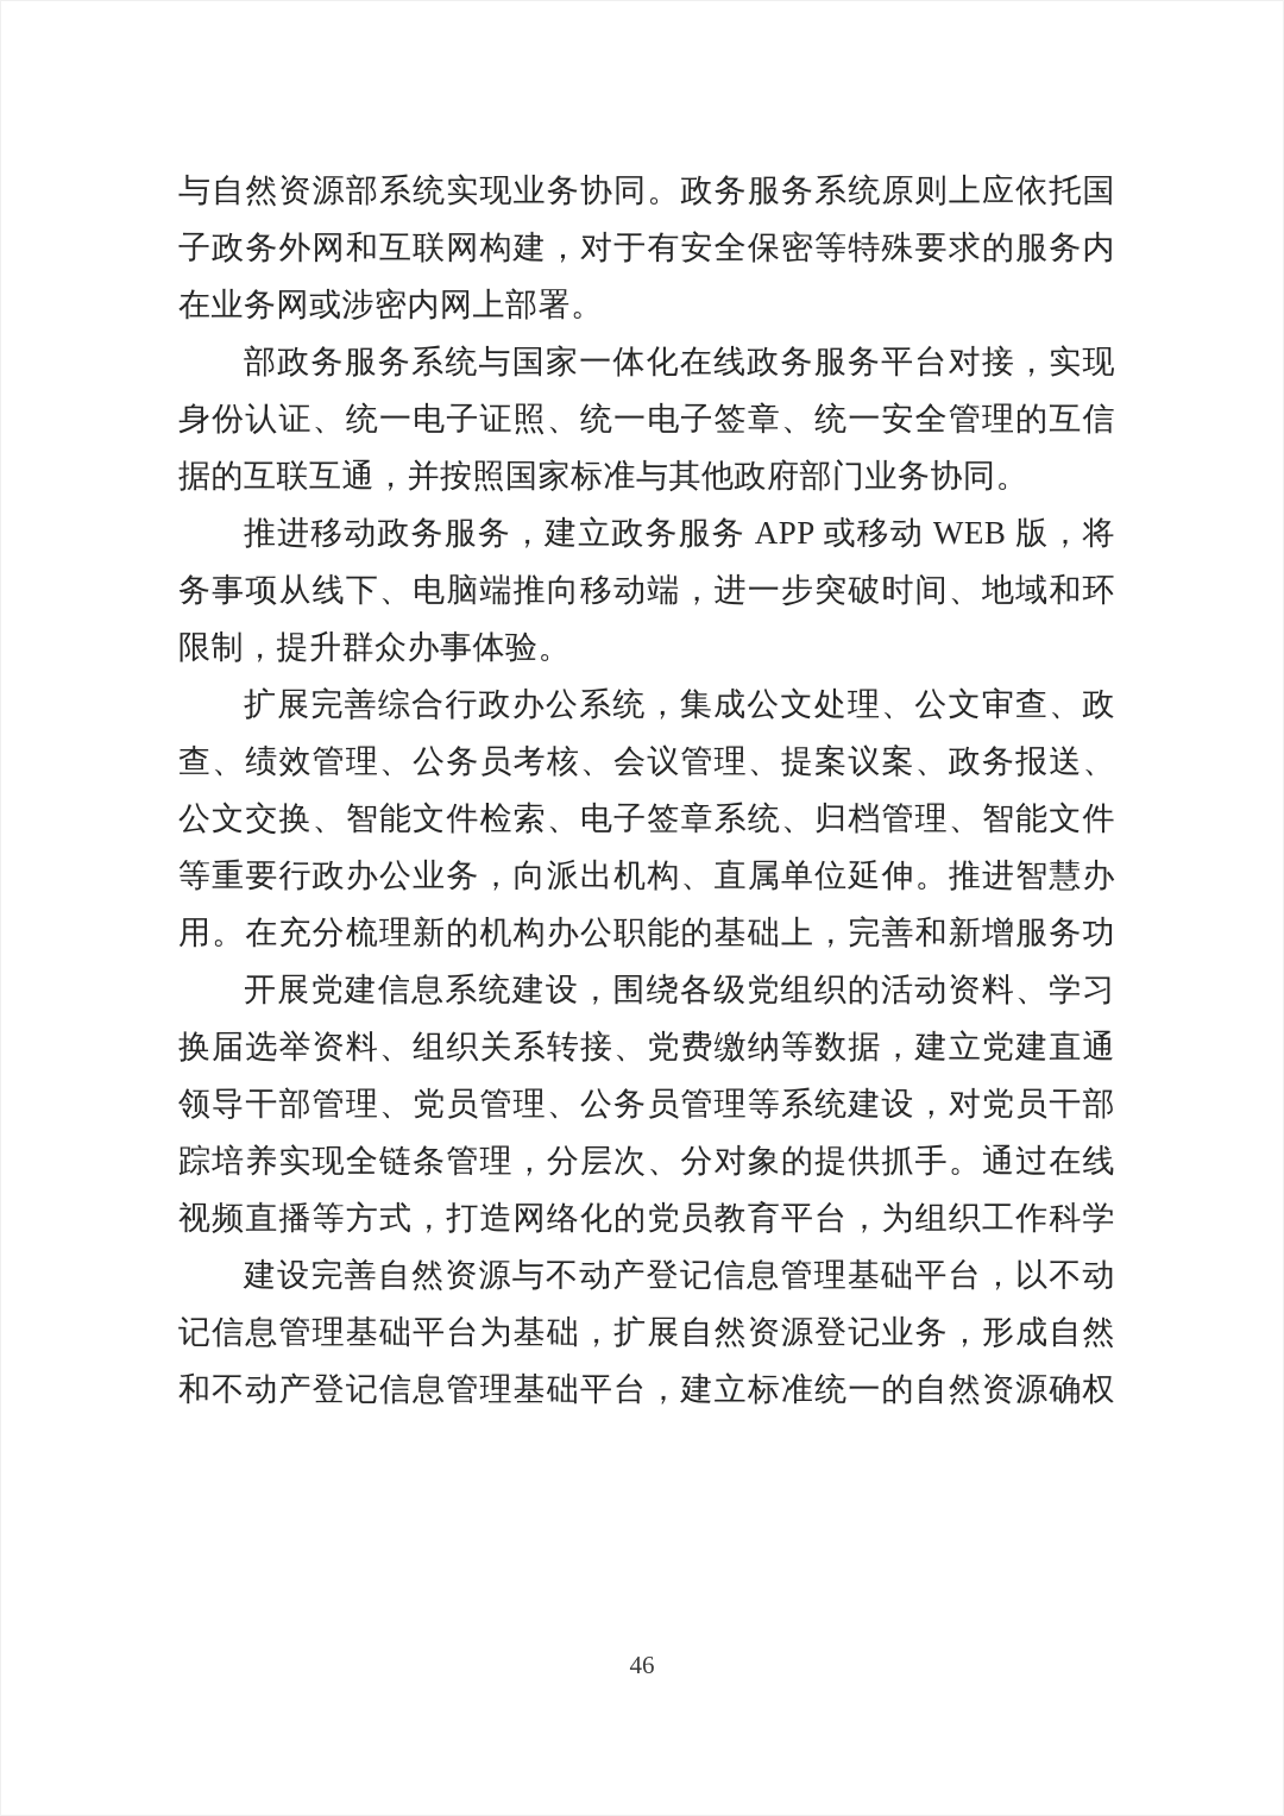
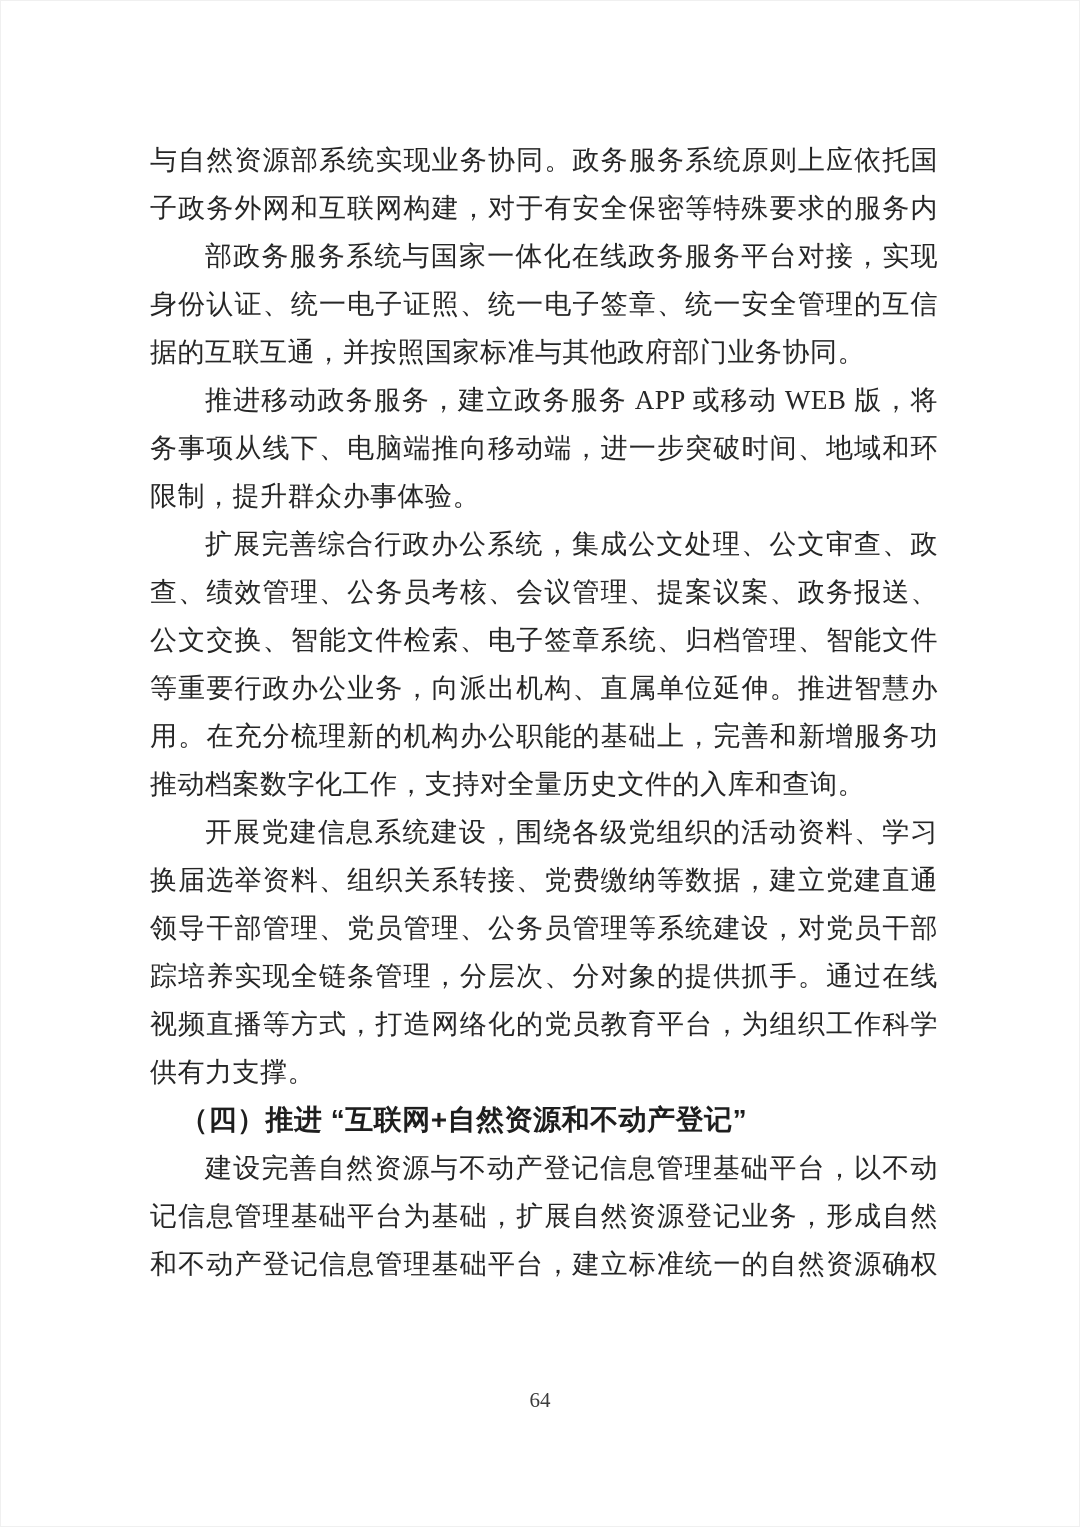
  与自然资源部系统实现业务协同。政务服务系统原则上应依托国
  子政务外网和互联网构建，对于有安全保密等特殊要求的服务内
- 在业务网或涉密内网上部署。
  部政务服务系统与国家一体化在线政务服务平台对接，实现
  身份认证、统一电子证照、统一电子签章、统一安全管理的互信
  据的互联互通，并按照国家标准与其他政府部门业务协同。
  推进移动政务服务，建立政务服务 APP 或移动 WEB 版，将
  务事项从线下、电脑端推向移动端，进一步突破时间、地域和环
  限制，提升群众办事体验。
  扩展完善综合行政办公系统，集成公文处理、公文审查、政
  查、绩效管理、公务员考核、会议管理、提案议案、政务报送、
  公文交换、智能文件检索、电子签章系统、归档管理、智能文件
  等重要行政办公业务，向派出机构、直属单位延伸。推进智慧办
  用。在充分梳理新的机构办公职能的基础上，完善和新增服务功
+ 推动档案数字化工作，支持对全量历史文件的入库和查询。
  开展党建信息系统建设，围绕各级党组织的活动资料、学习
  换届选举资料、组织关系转接、党费缴纳等数据，建立党建直通
  领导干部管理、党员管理、公务员管理等系统建设，对党员干部
  踪培养实现全链条管理，分层次、分对象的提供抓手。通过在线
  视频直播等方式，打造网络化的党员教育平台，为组织工作科学
+ 供有力支撑。
+ （四）推进 “互联网+自然资源和不动产登记”
  建设完善自然资源与不动产登记信息管理基础平台，以不动
  记信息管理基础平台为基础，扩展自然资源登记业务，形成自然
  和不动产登记信息管理基础平台，建立标准统一的自然资源确权
- 46
+ 64
